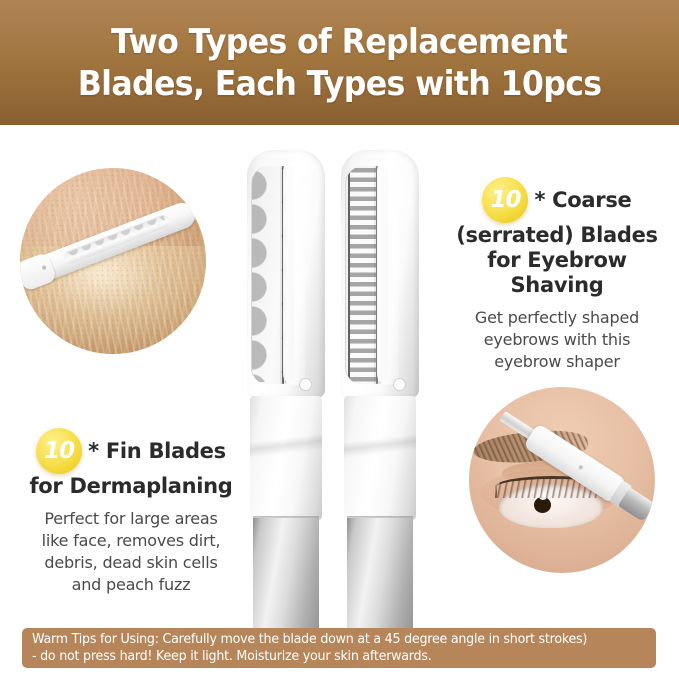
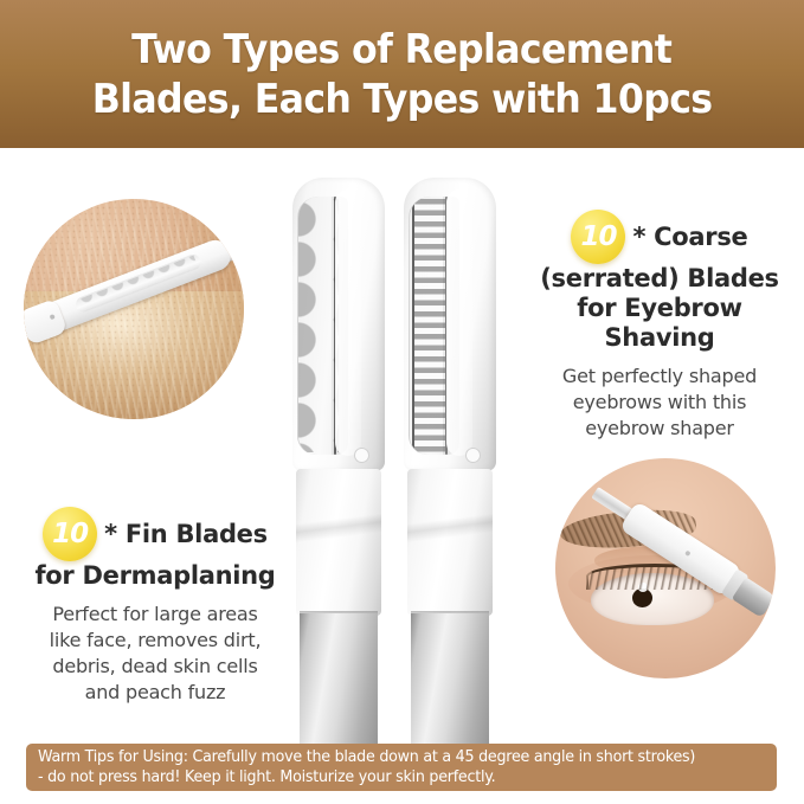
  Two Types of Replacement
  Blades, Each Types with 10pcs
  10
  * Coarse
  (serrated) Blades
  for Eyebrow Shaving
  Get perfectly shaped
  eyebrows with this
  eyebrow shaper
  10
  * Fin Blades
  for Dermaplaning
  Perfect for large areas
  like face, removes dirt,
  debris, dead skin cells
  and peach fuzz
  Warm Tips for Using: Carefully move the blade down at a 45 degree angle in short strokes)
- - do not press hard! Keep it light. Moisturize your skin afterwards.
+ - do not press hard! Keep it light. Moisturize your skin perfectly.
